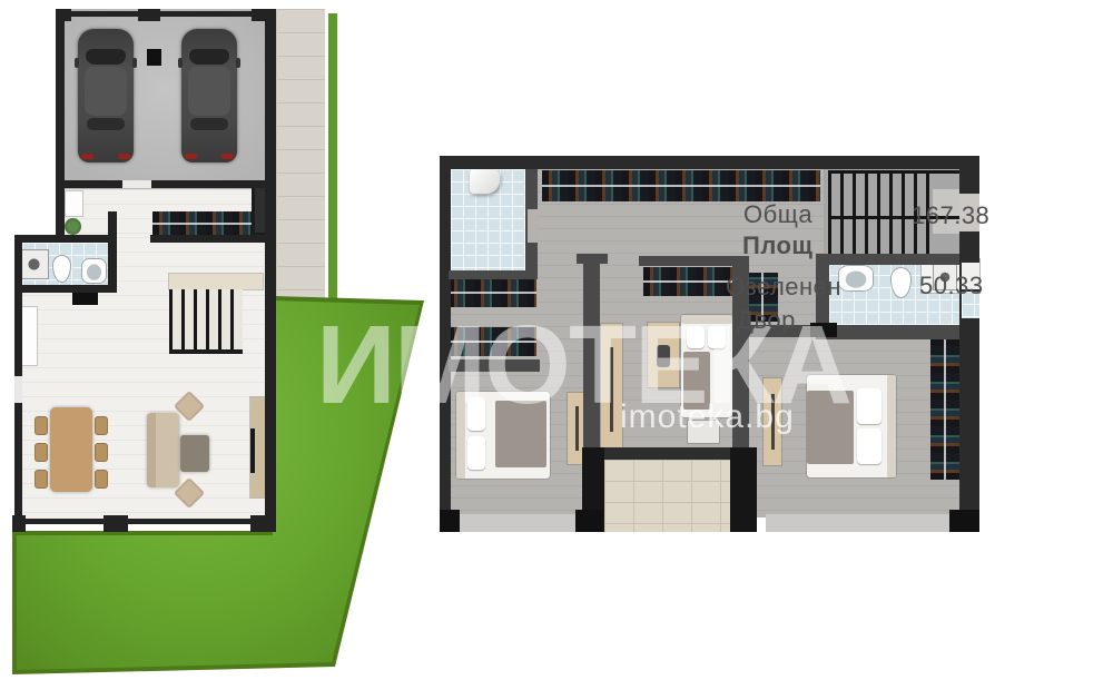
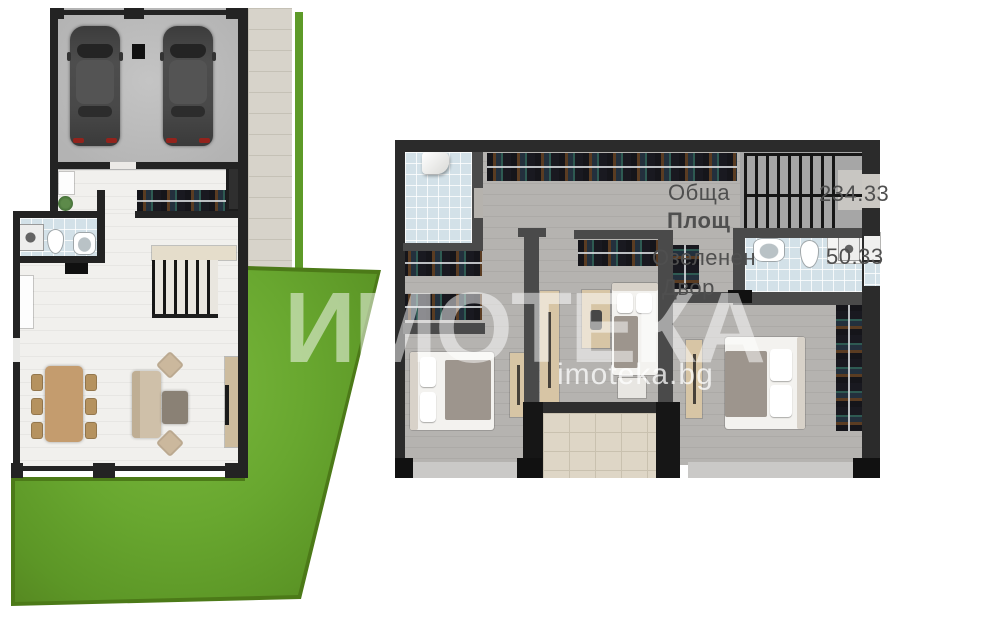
  ИМОТЕКА
  imoteka.bg
  Обща
  Площ
- 167.38
+ 234.33
  Озеленен
  Двор
  50.33
